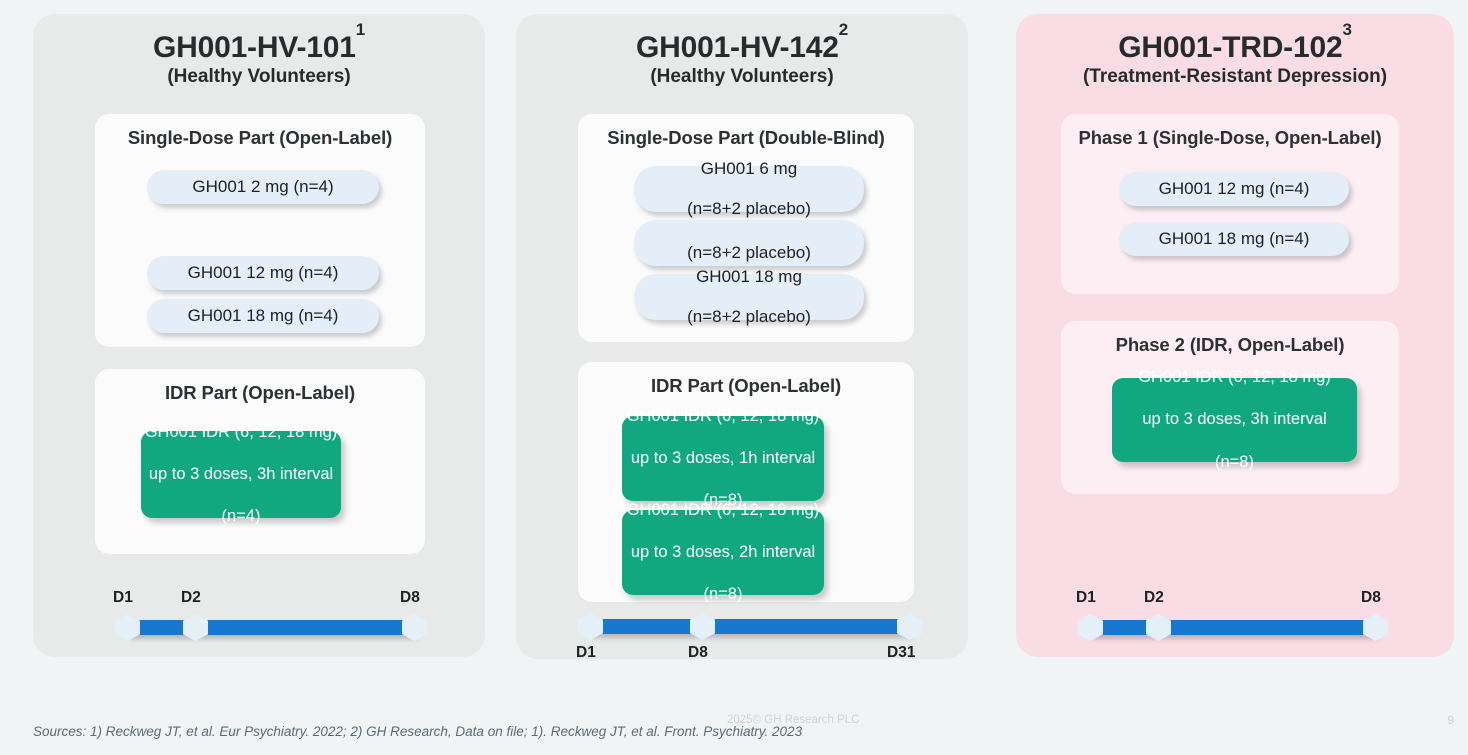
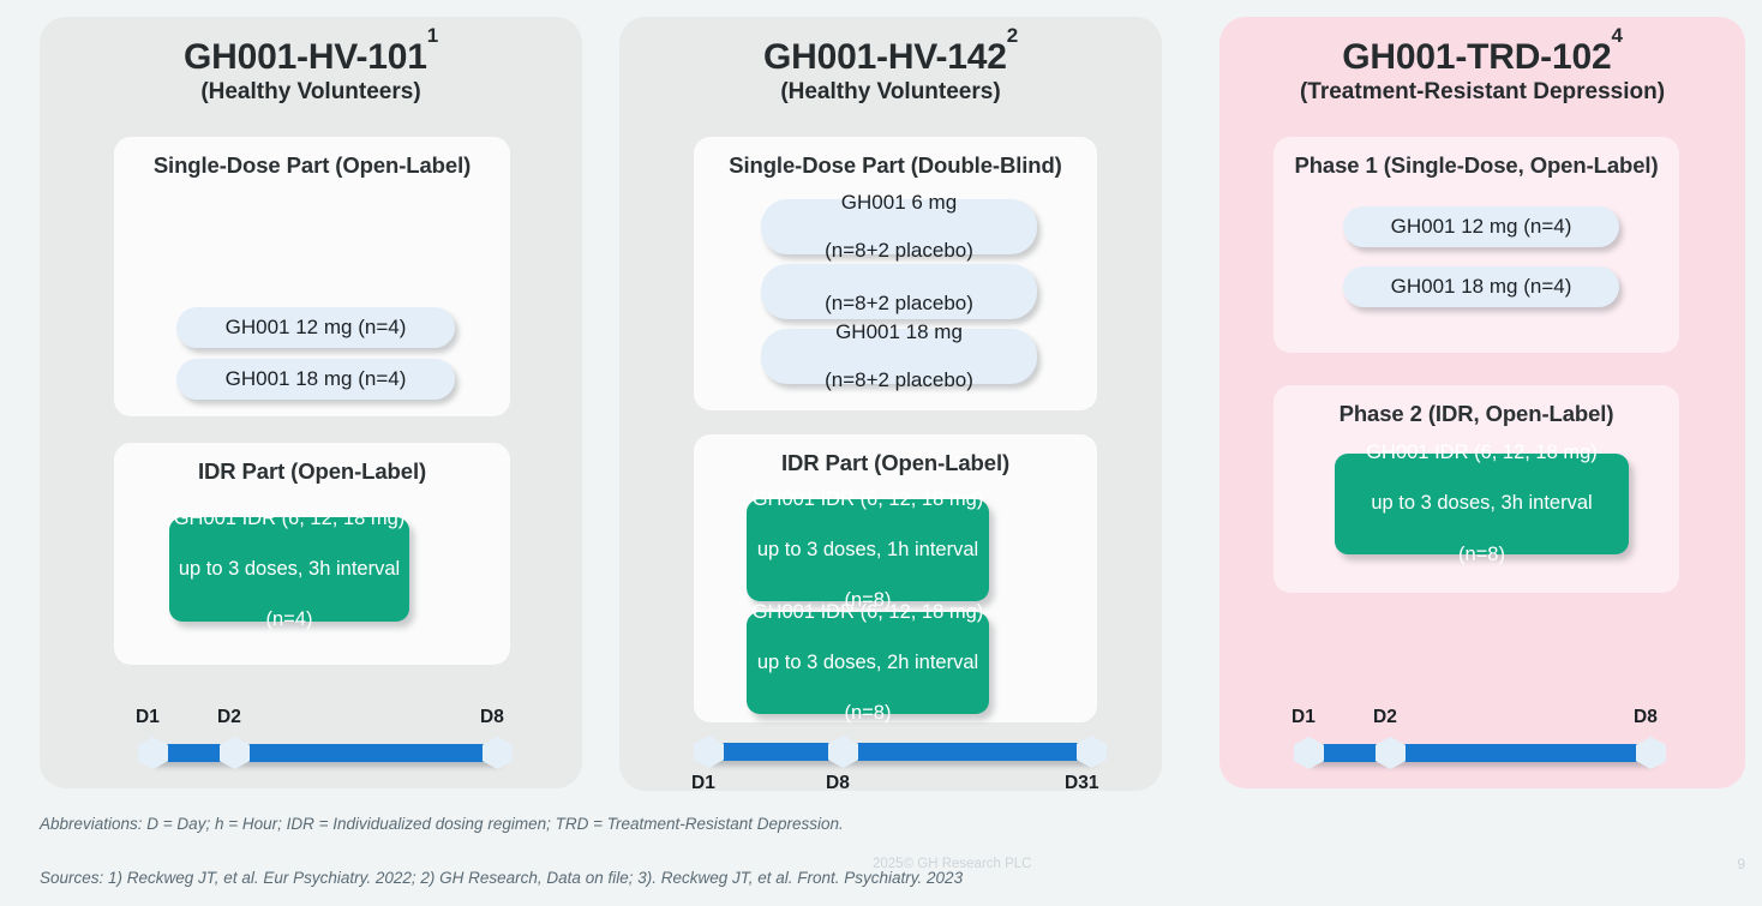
  GH001-HV-1011
  (Healthy Volunteers)
  Single-Dose Part (Open-Label)
- GH001 2 mg (n=4)
  GH001 12 mg (n=4)
  GH001 18 mg (n=4)
  IDR Part (Open-Label)
  GH001 IDR (6, 12, 18 mg)
  up to 3 doses, 3h interval
  (n=4)
  D1
  D2
  D8
  GH001-HV-1422
  (Healthy Volunteers)
  Single-Dose Part (Double-Blind)
  GH001 6 mg
  (n=8+2 placebo)
  (n=8+2 placebo)
  GH001 18 mg
  (n=8+2 placebo)
  IDR Part (Open-Label)
  GH001 IDR (6, 12, 18 mg)
  up to 3 doses, 1h interval
  (n=8)
  GH001 IDR (6, 12, 18 mg)
  up to 3 doses, 2h interval
  (n=8)
  D1
  D8
  D31
- GH001-TRD-1023
+ GH001-TRD-1024
  (Treatment-Resistant Depression)
  Phase 1 (Single-Dose, Open-Label)
  GH001 12 mg (n=4)
  GH001 18 mg (n=4)
  Phase 2 (IDR, Open-Label)
  GH001 IDR (6, 12, 18 mg)
  up to 3 doses, 3h interval
  (n=8)
  D1
  D2
  D8
+ Abbreviations: D = Day; h = Hour; IDR = Individualized dosing regimen; TRD = Treatment-Resistant Depression.
- Sources: 1) Reckweg JT, et al. Eur Psychiatry. 2022; 2) GH Research, Data on file; 1). Reckweg JT, et al. Front. Psychiatry. 2023
+ Sources: 1) Reckweg JT, et al. Eur Psychiatry. 2022; 2) GH Research, Data on file; 3). Reckweg JT, et al. Front. Psychiatry. 2023
  2025© GH Research PLC
  9
